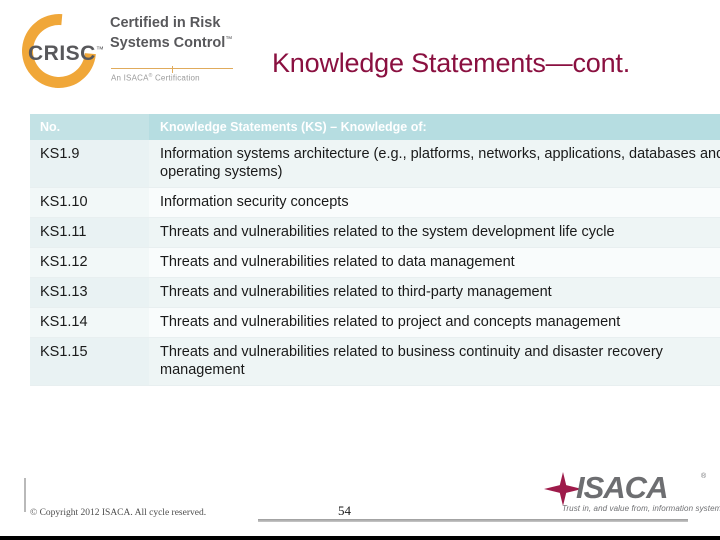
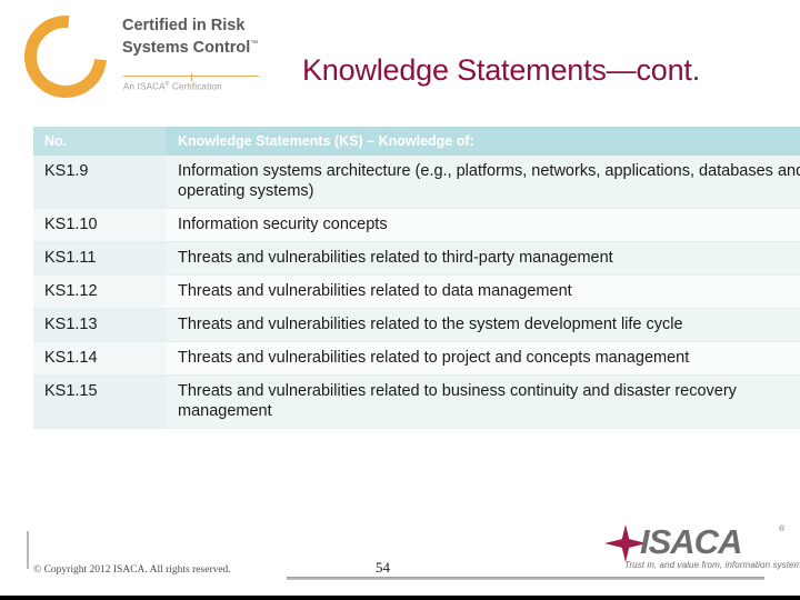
- CRISC™
  Certified in Risk
  Systems Control
  An ISACA Certification
  Knowledge Statements—cont.
  No.	Knowledge Statements (KS) – Knowledge of:
  KS1.9	Information systems architecture (e.g., platforms, networks, applications, databases an operating systems)
  KS1.10	Information security concepts
- KS1.11	Threats and vulnerabilities related to the system development life cycle
+ KS1.11	Threats and vulnerabilities related to third-party management
  KS1.12	Threats and vulnerabilities related to data management
- KS1.13	Threats and vulnerabilities related to third-party management
+ KS1.13	Threats and vulnerabilities related to the system development life cycle
  KS1.14	Threats and vulnerabilities related to project and concepts management
  KS1.15	Threats and vulnerabilities related to business continuity and disaster recovery management
- © Copyright 2012 ISACA. All cycle reserved.
+ © Copyright 2012 ISACA. All rights reserved.
  54
  ISACA
  Trust in, and value from, information system
